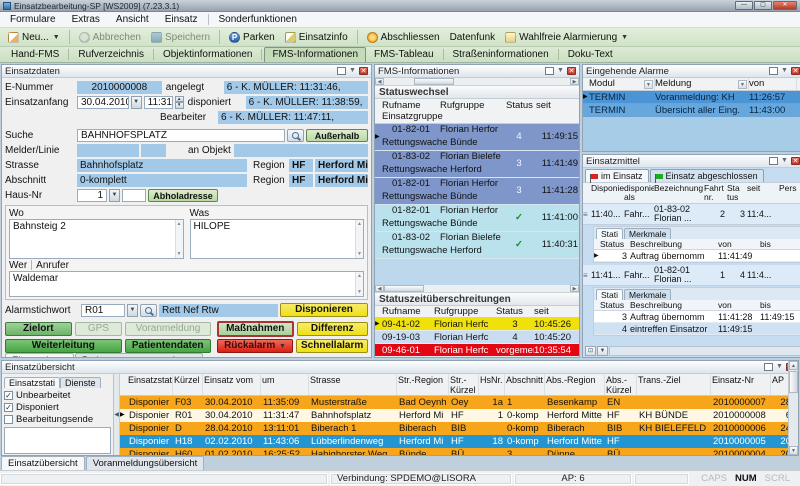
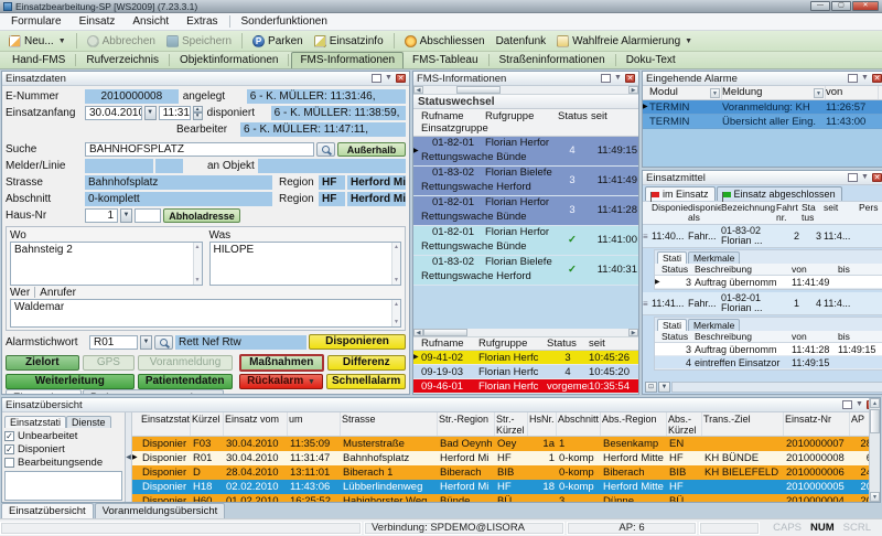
  Einsatzbearbeitung-SP [WS2009] (7.23.3.1)
  Formulare
- Extras
+ Einsatz
  Ansicht
- Einsatz
+ Extras
  Sonderfunktionen
  Neu...
  Abbrechen
  Speichern
  P
  Parken
  Einsatzinfo
  Abschliessen
  Datenfunk
  Wahlfreie Alarmierung
  Hand-FMS
  Rufverzeichnis
  Objektinformationen
  FMS-Informationen
  FMS-Tableau
  Straßeninformationen
  Doku-Text
  Einsatzdaten
  E-Nummer
  2010000008
  angelegt
  6 - K. MÜLLER: 11:31:46,
  Einsatzanfang
  30.04.2010
  11:31
  disponiert
  6 - K. MÜLLER: 11:38:59,
  Bearbeiter
  6 - K. MÜLLER: 11:47:11,
  Suche
  BAHNHOFSPLATZ
  Außerhalb
  Melder/Linie
  an Objekt
  Strasse
  Bahnhofsplatz
  Region
  HF
  Herford Mi
  Abschnitt
  0-komplett
  Region
  HF
  Herford Mi
  Haus-Nr
  1
  Abholadresse
  Wo
  Bahnsteig 2
  Was
  HILOPE
  Wer
  Anrufer
  Waldemar
  Alarmstichwort
  R01
  Rett Nef Rtw
  Disponieren
  Zielort
  GPS
  Voranmeldung
  Maßnahmen
  Differenz
  Weiterleitung
  Patientendaten
  Rückalarm
  Schnellalarm
  FMS-Informationen
  Statuswechsel
  Rufname
  Rufgruppe
  Status
  seit
  Einsatzgruppe
  01-82-01
  Florian Herfor
  Rettungswache Bünde
  4
  11:49:15
  01-83-02
  Florian Bielefe
  Rettungswache Herford
  3
  11:41:49
  01-82-01
  Florian Herfor
  Rettungswache Bünde
  3
  11:41:28
  01-82-01
  Florian Herfor
  Rettungswache Bünde
  ✓
  11:41:00
  01-83-02
  Florian Bielefe
  Rettungswache Herford
  ✓
  11:40:31
- Statuszeitüberschreitungen
  Rufname
  Rufgruppe
  Status
  seit
  09-41-02
  Florian Herfc
  3
  10:45:26
  09-19-03
  Florian Herfc
  4
  10:45:20
  09-46-01
  Florian Herfc
  vorgeme
  10:35:54
  Eingehende Alarme
  Modul
  Meldung
  von
  TERMIN
  Voranmeldung: KH
  11:26:57
  TERMIN
  Übersicht aller Eing.
  11:43:00
  Einsatzmittel
  im Einsatz
  Einsatz abgeschlossen
  Disponie
  disponie als
  Bezeichnung
  Fahrt nr.
  Sta tus
  seit
  Pers
  ≡
  11:40...
  Fahr...
  01-83-02
  Florian ...
  2
  3
  11:4...
  Stati
  Merkmale
  Status
  Beschreibung
  von
  bis
  3
  Auftrag übernomm
  11:41:49
  ≡
  11:41...
  Fahr...
  01-82-01
  Florian ...
  1
  4
  11:4...
  Stati
  Merkmale
  Status
  Beschreibung
  von
  bis
  3
  Auftrag übernomm
  11:41:28
  11:49:15
  4
  eintreffen Einsatzor
  11:49:15
  Einsatzübersicht
  Einsatzstati
  Dienste
  ✓
  Unbearbeitet
  ✓
  Disponiert
  Bearbeitungsende
  Einsatzstat
  Kürzel
  Einsatz vom
  um
  Strasse
  Str.-Region
  Str.-Kürzel
  HsNr.
  Abschnitt
  Abs.-Region
  Abs.-Kürzel
  Trans.-Ziel
  Einsatz-Nr
  AP
  Disponier
  F03
  30.04.2010
  11:35:09
  Musterstraße
  Bad Oeynh
  Oey
  1a
  1
  Besenkamp
  EN
  2010000007
  Disponier
  R01
  30.04.2010
  11:31:47
  Bahnhofsplatz
  Herford Mi
  HF
  1
  0-komp
  Herford Mitte
  HF
  KH BÜNDE
  2010000008
  Disponier
  D
  28.04.2010
  13:11:01
  Biberach 1
  Biberach
  BIB
  0-komp
  Biberach
  BIB
  KH BIELEFELD
  2010000006
  Disponier
  H18
  02.02.2010
  11:43:06
  Lübberlindenweg
  Herford Mi
  HF
  18
  0-komp
  Herford Mitte
  HF
  2010000005
  Disponier
  H60
  01.02.2010
  16:25:52
  Habighorster Weg
  Bünde
  BÜ
  3
  Dünne
  BÜ
  2010000004
  Einsatzübersicht
  Voranmeldungsübersicht
  Verbindung: SPDEMO@LISORA
  AP: 6
  CAPS
  NUM
  SCRL
